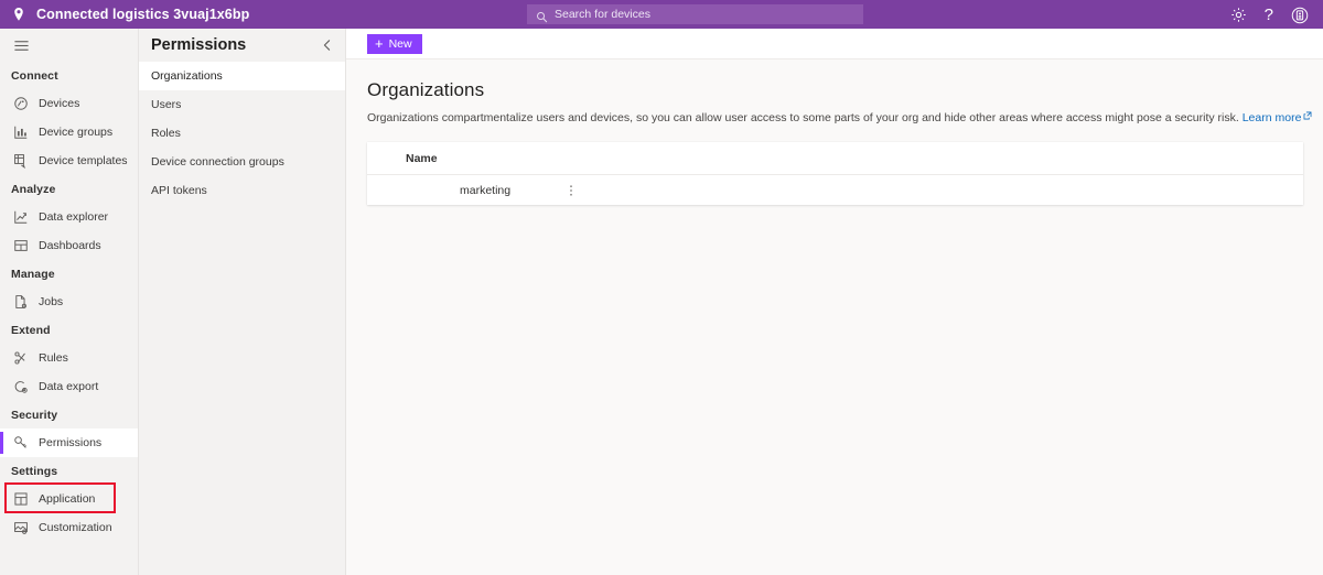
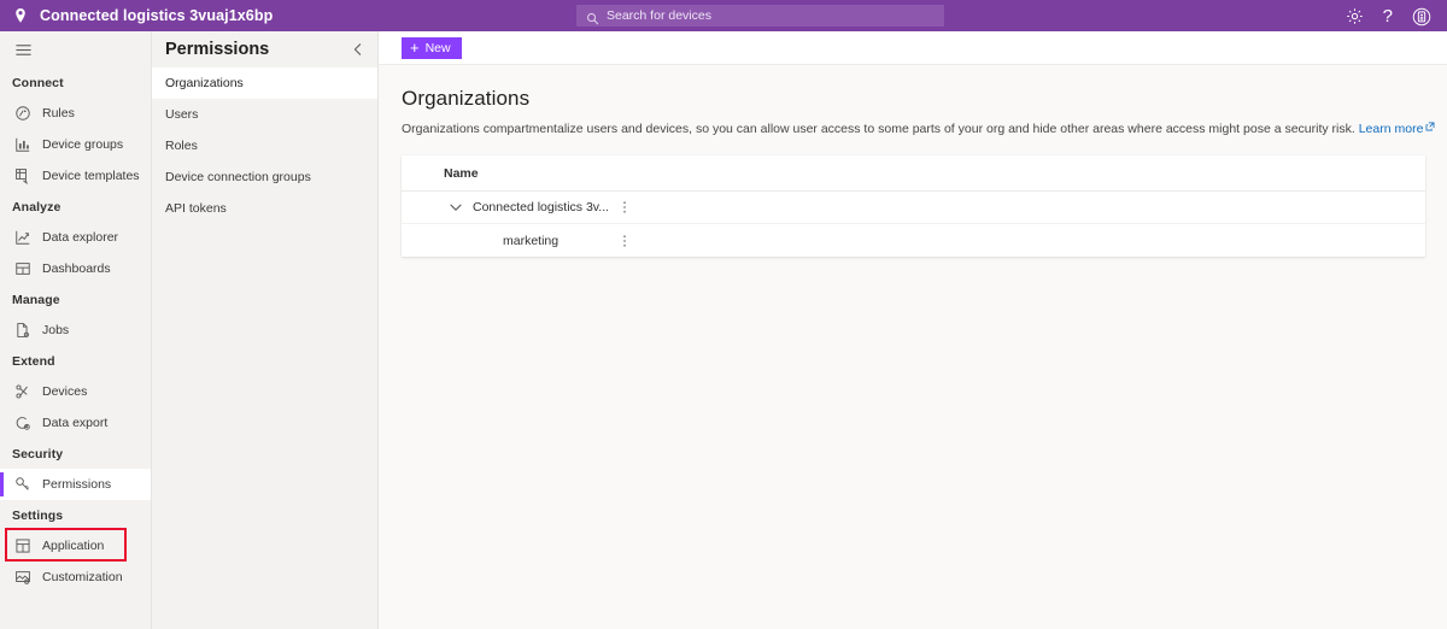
  Connected logistics 3vuaj1x6bp
  Search for devices
  ?
  Connect
- Devices
+ Rules
  Device groups
  Device templates
  Analyze
  Data explorer
  Dashboards
  Manage
  Jobs
  Extend
- Rules
+ Devices
  Data export
  Security
  Permissions
  Settings
  Application
  Customization
  Permissions
  Organizations
  Users
  Roles
  Device connection groups
  API tokens
  +
  New
  Organizations
  Organizations compartmentalize users and devices, so you can allow user access to some parts of your org and hide other areas where access might pose a security risk. Learn more
  Name
+ Connected logistics 3v...
  marketing
